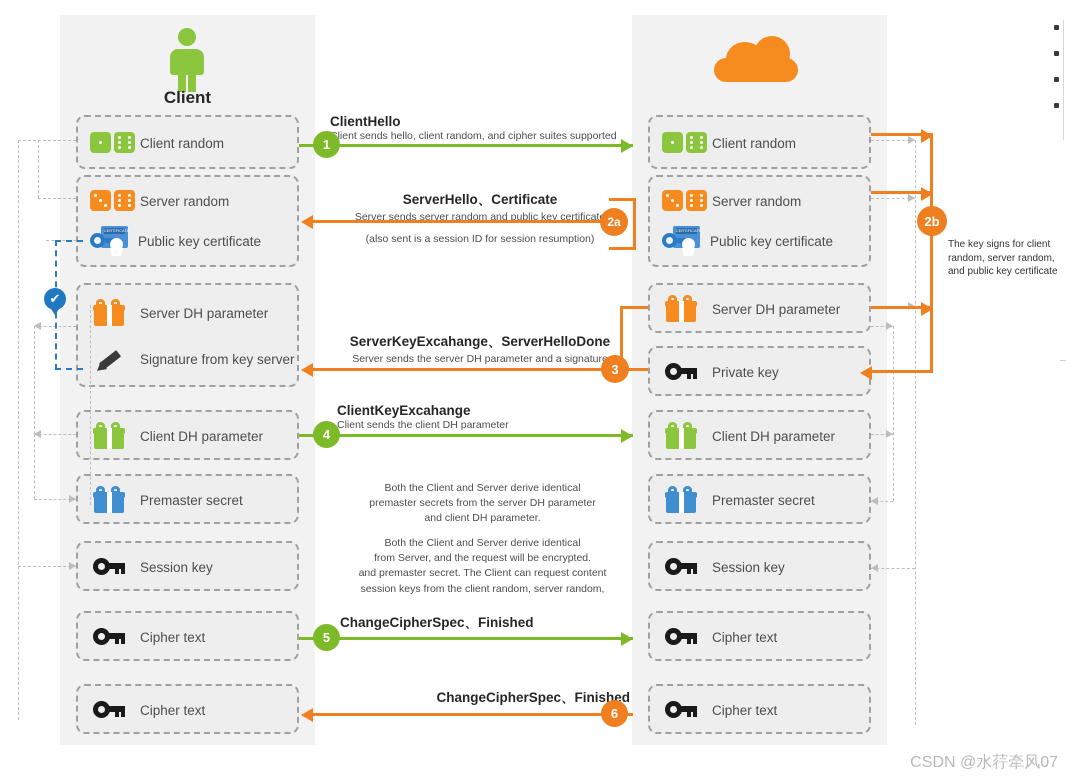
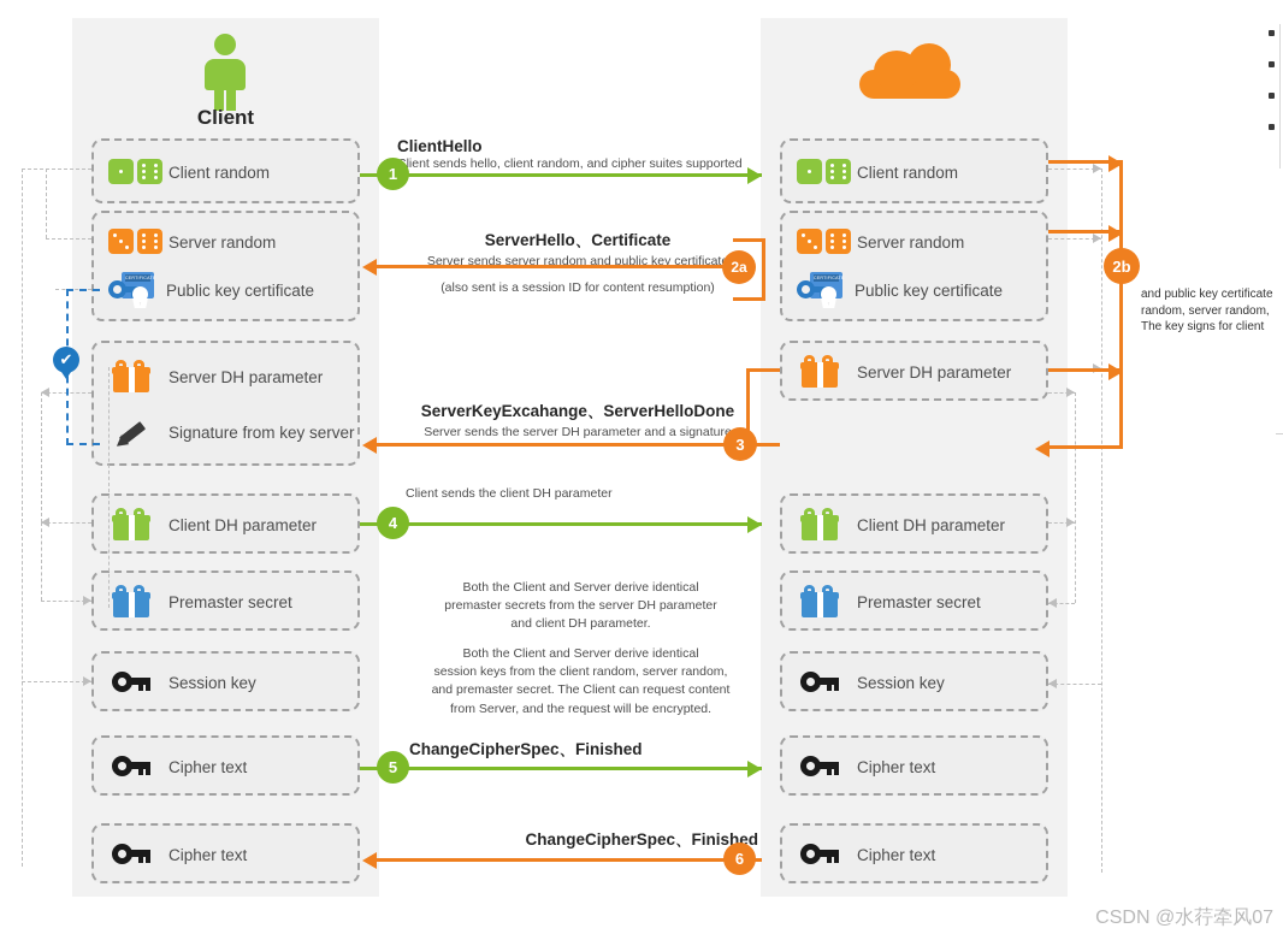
  Client
  Client random
  Server random
  Public key certificate
  Server DH parameter
  Signature from key server
  Client DH parameter
  Premaster secret
  Session key
  Cipher text
  Cipher text
  Client random
  Server random
  Public key certificate
  Server DH parameter
- Private key
  Client DH parameter
  Premaster secret
  Session key
  Cipher text
  Cipher text
  ✔
  2b
- The key signs for client
+ and public key certificate
  random, server random,
- and public key certificate
+ The key signs for client
  ClientHello
  lient sends hello, client random, and cipher suites supported
  1
  ServerHello、Certificate
  Server sends server random and public key certificat
- (also sent is a session ID for session resumption)
+ (also sent is a session ID for content resumption)
  2a
  ServerKeyExcahange、ServerHelloDone
  Server sends the server DH parameter and a signatur
  3
- ClientKeyExcahange
  Client sends the client DH parameter
  4
  Both the Client and Server derive identical
  premaster secrets from the server DH parameter
  and client DH parameter.
  Both the Client and Server derive identical
- from Server, and the request will be encrypted.
+ session keys from the client random, server random,
  and premaster secret. The Client can request content
- session keys from the client random, server random,
+ from Server, and the request will be encrypted.
  ChangeCipherSpec、Finished
  5
  ChangeCipherSpec、Finished
  6
  CSDN @水荇牵风07
